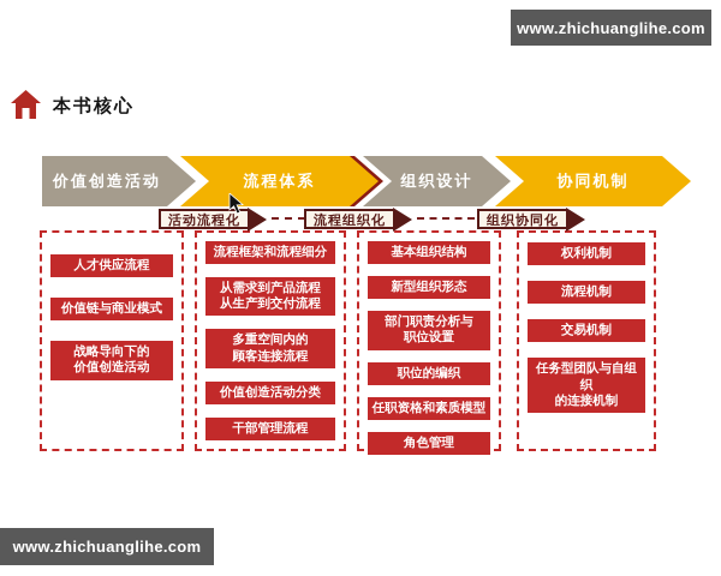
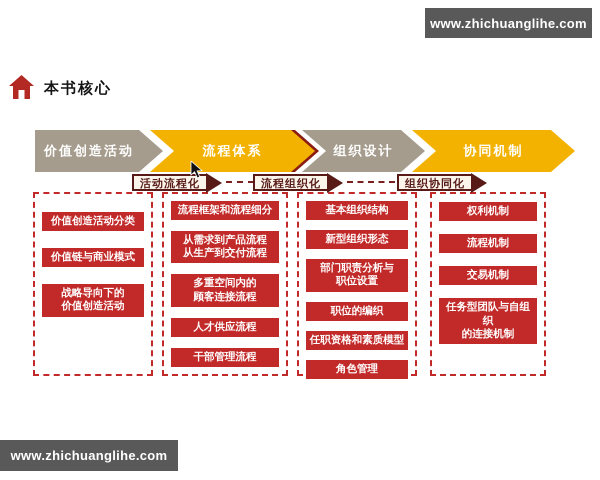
  www.zhichuanglihe.com
  本书核心
  价值创造活动
  流程体系
  组织设计
  协同机制
  活动流程化
  流程组织化
  组织协同化
- 人才供应流程
+ 价值创造活动分类
  价值链与商业模式
  战略导向下的
  价值创造活动
  流程框架和流程细分
  从需求到产品流程
  从生产到交付流程
  多重空间内的
  顾客连接流程
- 价值创造活动分类
+ 人才供应流程
  干部管理流程
  基本组织结构
  新型组织形态
  部门职责分析与
  职位设置
  职位的编织
  任职资格和素质模型
  角色管理
  权利机制
  流程机制
  交易机制
  任务型团队与自组织
  的连接机制
  www.zhichuanglihe.com
